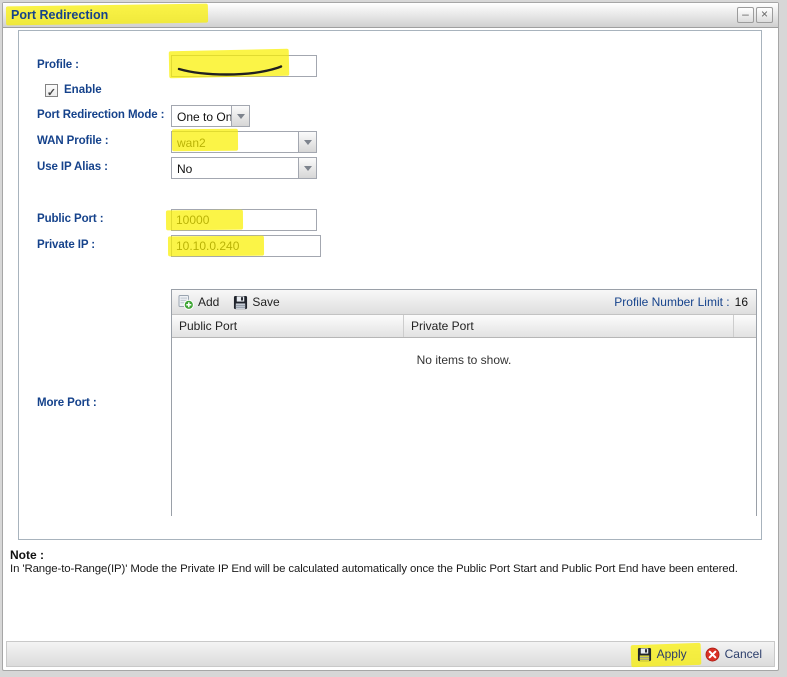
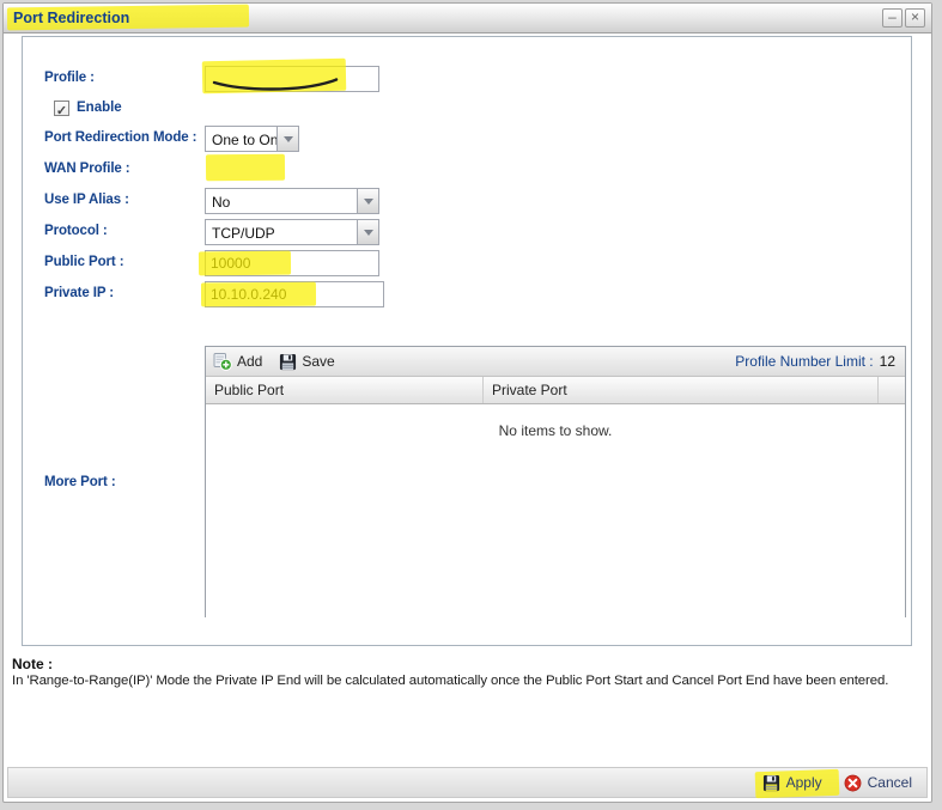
  Port Redirection
  –
  ×
  Profile :
  ✓
  Enable
  Port Redirection Mode :
  One to On
  WAN Profile :
- wan2
  Use IP Alias :
  No
+ Protocol :
+ TCP/UDP
  Public Port :
  10000
  Private IP :
  10.10.0.240
  More Port :
  Add
  Save
- Profile Number Limit : 16
+ Profile Number Limit : 12
  Public Port
  Private Port
  No items to show.
  Note :
- In 'Range-to-Range(IP)' Mode the Private IP End will be calculated automatically once the Public Port Start and Public Port End have been entered.
+ In 'Range-to-Range(IP)' Mode the Private IP End will be calculated automatically once the Public Port Start and Cancel Port End have been entered.
  Apply
  Cancel
